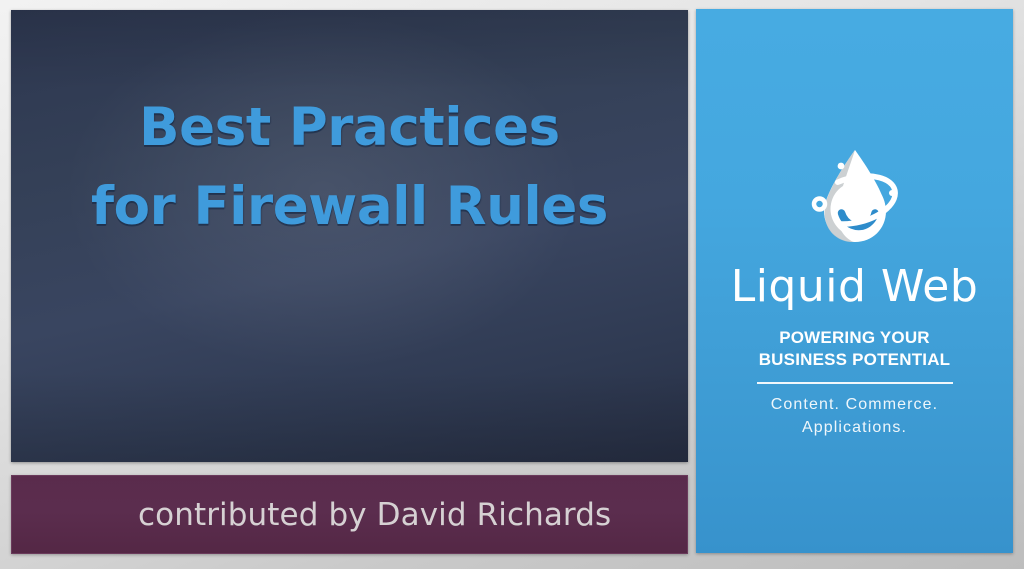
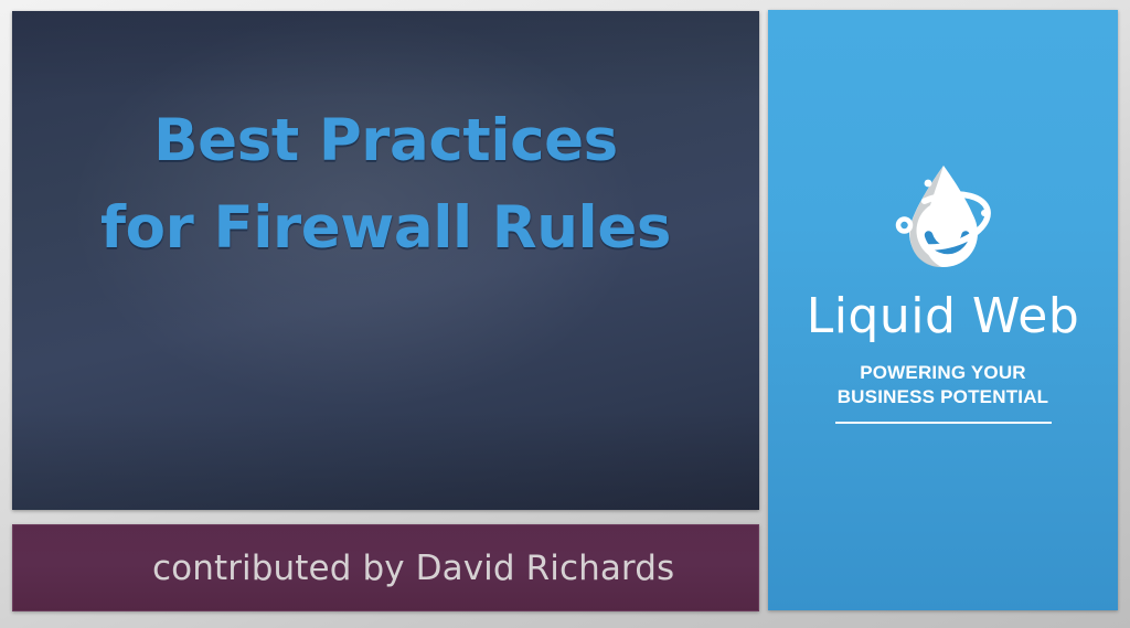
  Best Practices
  for Firewall Rules
  contributed by David Richards
  Liquid Web
  POWERING YOUR
  BUSINESS POTENTIAL
- Content. Commerce.
- Applications.
